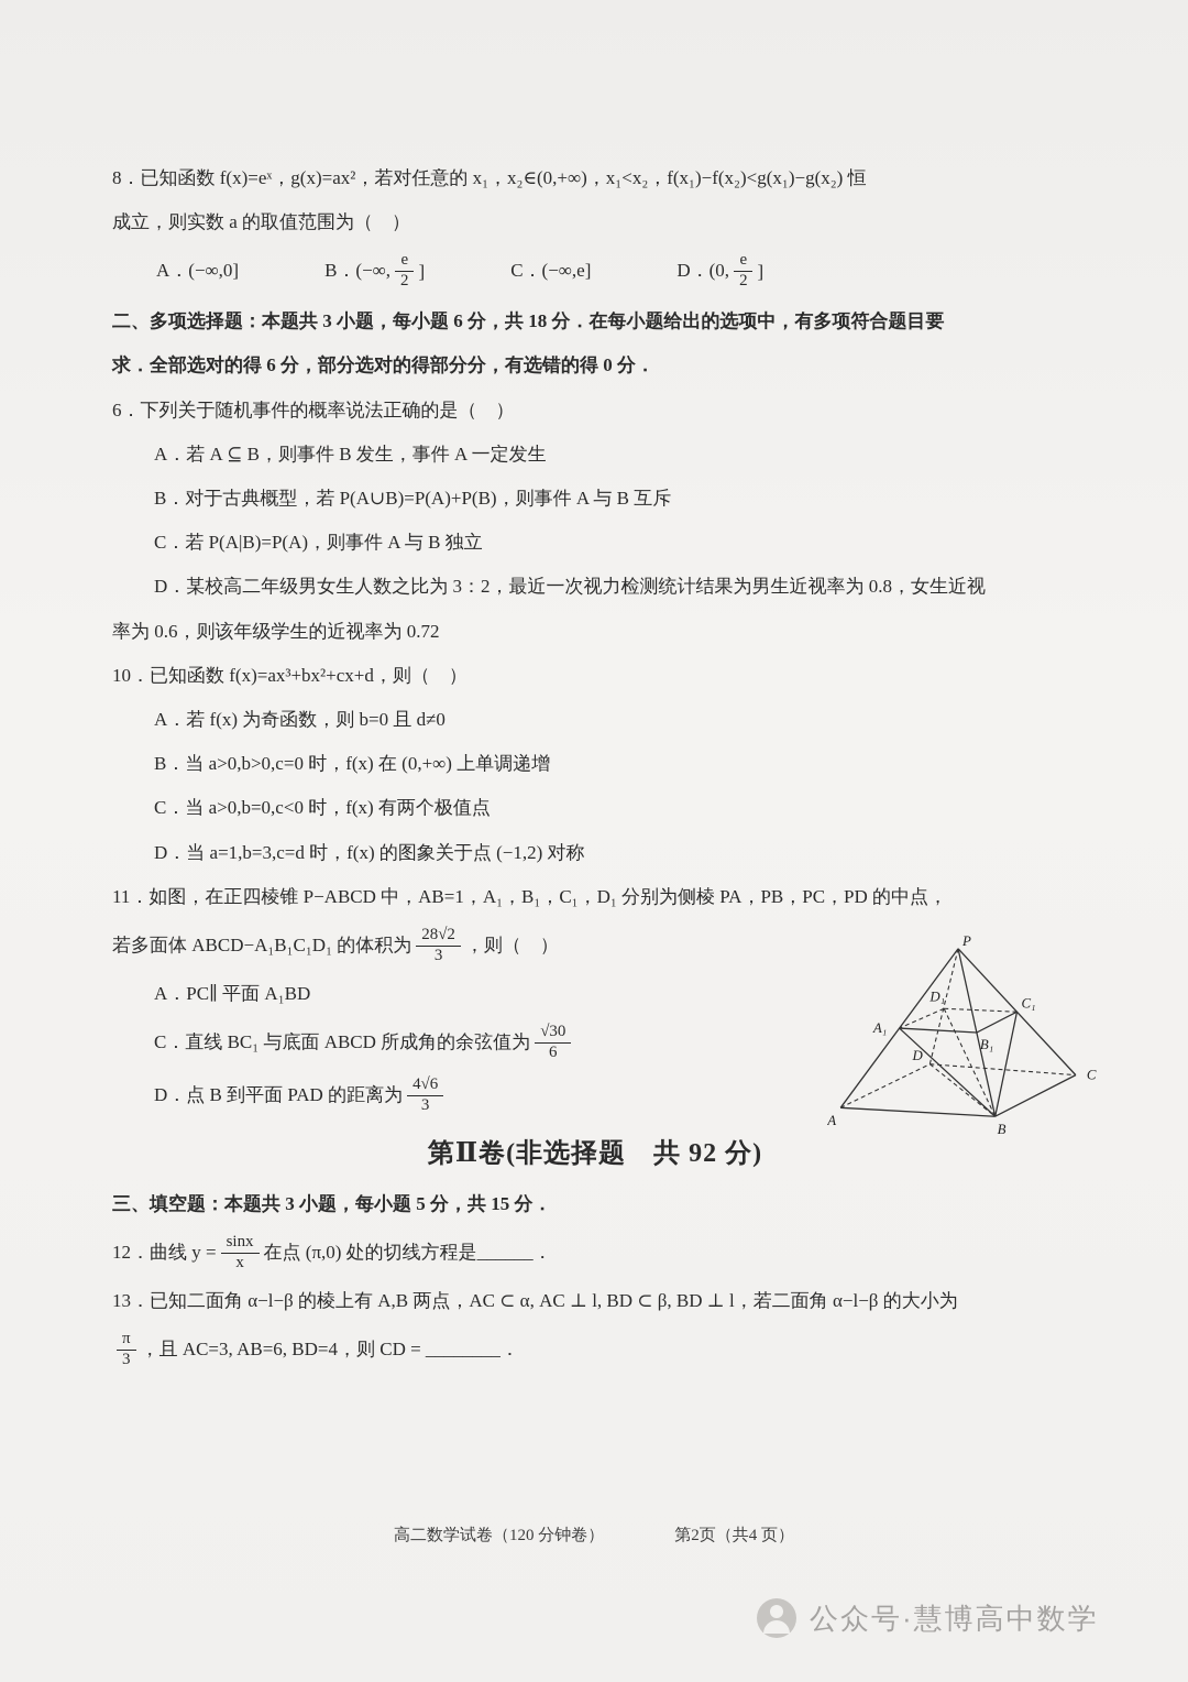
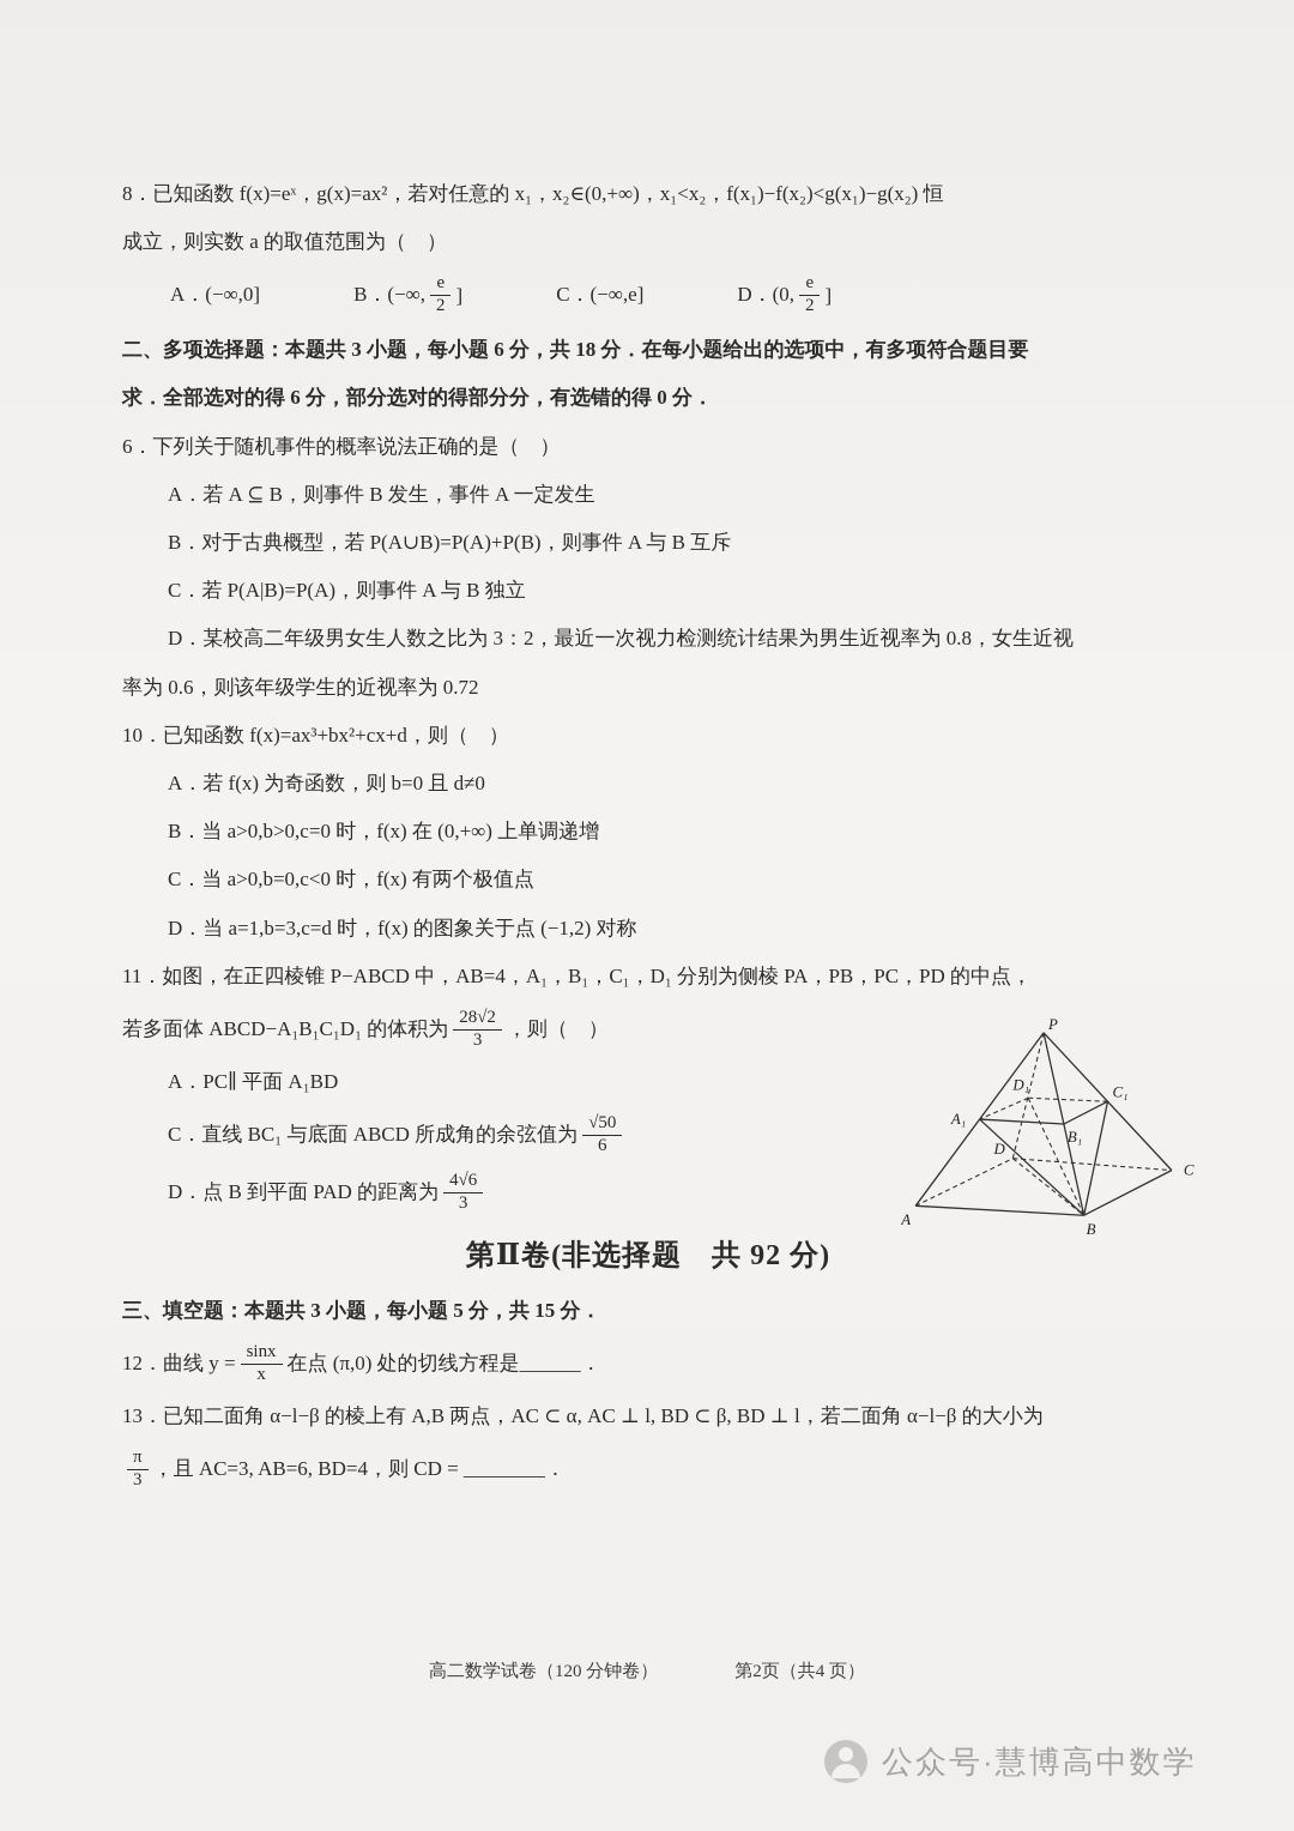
  8．已知函数 f(x)=eˣ，g(x)=ax²，若对任意的 x₁，x₂∈(0,+∞)，x₁<x₂，f(x₁)−f(x₂)<g(x₁)−g(x₂) 恒
  成立，则实数 a 的取值范围为（ ）
  A．(−∞,0]
  B．(−∞,
  e
  2
  ]
  C．(−∞,e]
  D．(0,
  e
  2
  ]
  二、多项选择题：本题共 3 小题，每小题 6 分，共 18 分．在每小题给出的选项中，有多项符合题目要
  求．全部选对的得 6 分，部分选对的得部分分，有选错的得 0 分．
  6．下列关于随机事件的概率说法正确的是（ ）
  A．若 A ⊆ B，则事件 B 发生，事件 A 一定发生
  B．对于古典概型，若 P(A∪B)=P(A)+P(B)，则事件 A 与 B 互斥
  C．若 P(A|B)=P(A)，则事件 A 与 B 独立
  D．某校高二年级男女生人数之比为 3：2，最近一次视力检测统计结果为男生近视率为 0.8，女生近视
  率为 0.6，则该年级学生的近视率为 0.72
  10．已知函数 f(x)=ax³+bx²+cx+d，则（ ）
  A．若 f(x) 为奇函数，则 b=0 且 d≠0
  B．当 a>0,b>0,c=0 时，f(x) 在 (0,+∞) 上单调递增
  C．当 a>0,b=0,c<0 时，f(x) 有两个极值点
  D．当 a=1,b=3,c=d 时，f(x) 的图象关于点 (−1,2) 对称
- 11．如图，在正四棱锥 P−ABCD 中，AB=1，A₁，B₁，C₁，D₁ 分别为侧棱 PA，PB，PC，PD 的中点，
+ 11．如图，在正四棱锥 P−ABCD 中，AB=4，A₁，B₁，C₁，D₁ 分别为侧棱 PA，PB，PC，PD 的中点，
  若多面体 ABCD−A₁B₁C₁D₁ 的体积为
  28√2
  3
  ，则（ ）
  A．PC∥ 平面 A₁BD
  C．直线 BC₁ 与底面 ABCD 所成角的余弦值为
- √30
+ √50
  6
  D．点 B 到平面 PAD 的距离为
  4√6
  3
  第Ⅱ卷(非选择题 共 92 分)
  三、填空题：本题共 3 小题，每小题 5 分，共 15 分．
  12．曲线 y =
  sinx
  x
  在点 (π,0) 处的切线方程是______．
  13．已知二面角 α−l−β 的棱上有 A,B 两点，AC ⊂ α, AC ⊥ l, BD ⊂ β, BD ⊥ l，若二面角 α−l−β 的大小为
  π
  3
  ，且 AC=3, AB=6, BD=4，则 CD = ________．
  P
  D₁
  C₁
  A₁
  B₁
  D
  C
  A
  B
  高二数学试卷（120 分钟卷）
  第2页（共4 页）
  公众号·慧博高中数学
